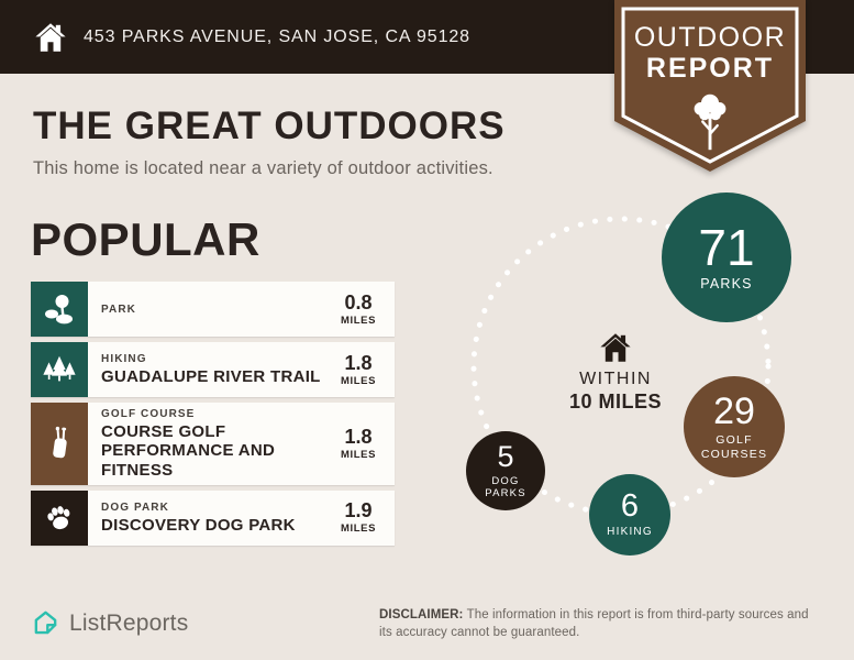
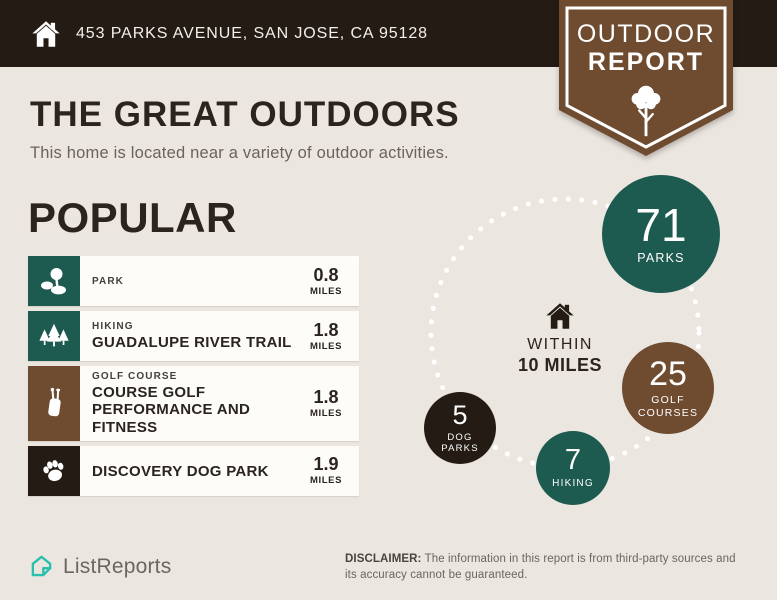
  453 PARKS AVENUE, SAN JOSE, CA 95128
  OUTDOOR
  REPORT
  THE GREAT OUTDOORS
  This home is located near a variety of outdoor activities.
  POPULAR
  PARK
  0.8
  MILES
  HIKING
  GUADALUPE RIVER TRAIL
  1.8
  MILES
  GOLF COURSE
  COURSE GOLF PERFORMANCE AND FITNESS
  1.8
  MILES
- DOG PARK
  DISCOVERY DOG PARK
  1.9
  MILES
  71
  PARKS
- 29
+ 25
  GOLF COURSES
  5
  DOG PARKS
- 6
+ 7
  HIKING
  WITHIN
  10 MILES
  ListReports
  DISCLAIMER: The information in this report is from third-party sources and its accuracy cannot be guaranteed.
